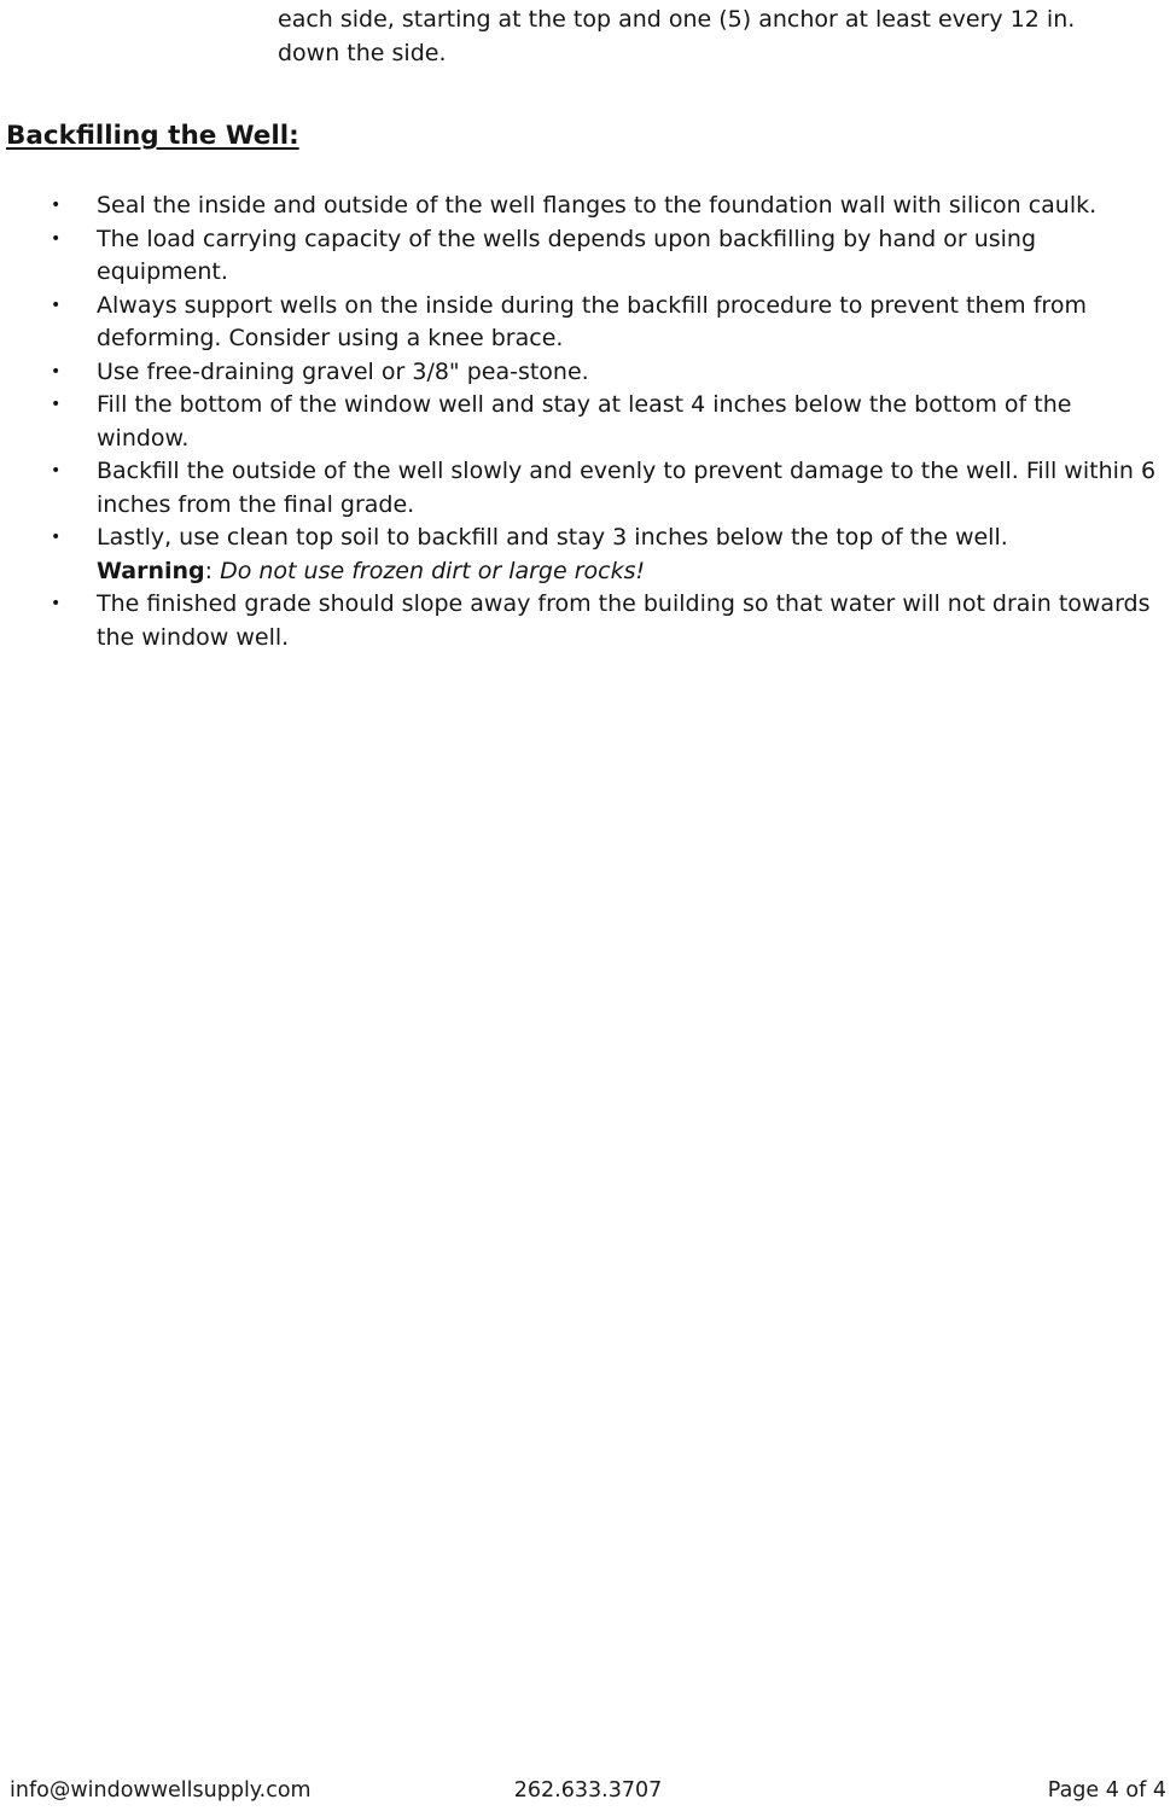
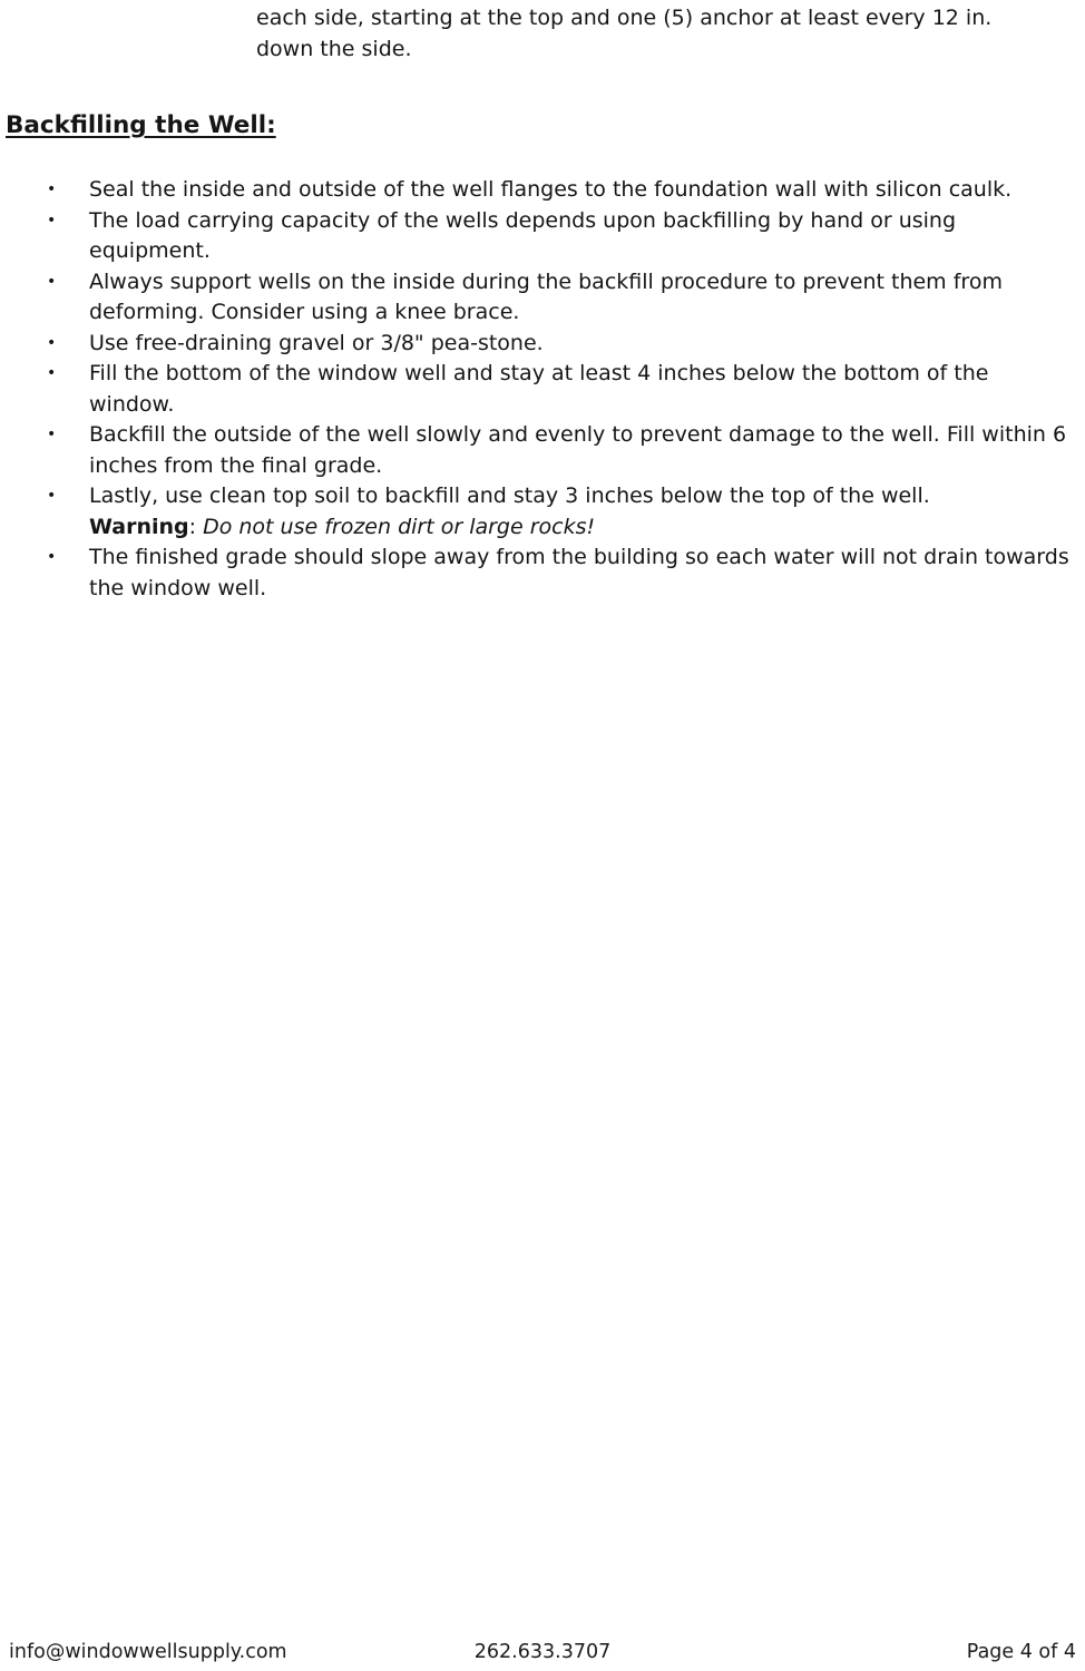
  each side, starting at the top and one (5) anchor at least every 12 in. down the side.
  Backfilling the Well:
  Seal the inside and outside of the well flanges to the foundation wall with silicon caulk.
  The load carrying capacity of the wells depends upon backfilling by hand or using equipment.
  Always support wells on the inside during the backfill procedure to prevent them from deforming. Consider using a knee brace.
  Use free-draining gravel or 3/8" pea-stone.
  Fill the bottom of the window well and stay at least 4 inches below the bottom of the window.
  Backfill the outside of the well slowly and evenly to prevent damage to the well. Fill within 6 inches from the final grade.
  Lastly, use clean top soil to backfill and stay 3 inches below the top of the well.
  Warning: Do not use frozen dirt or large rocks!
- The finished grade should slope away from the building so that water will not drain towards the window well.
+ The finished grade should slope away from the building so each water will not drain towards the window well.
  info@windowwellsupply.com
  262.633.3707
  Page 4 of 4
